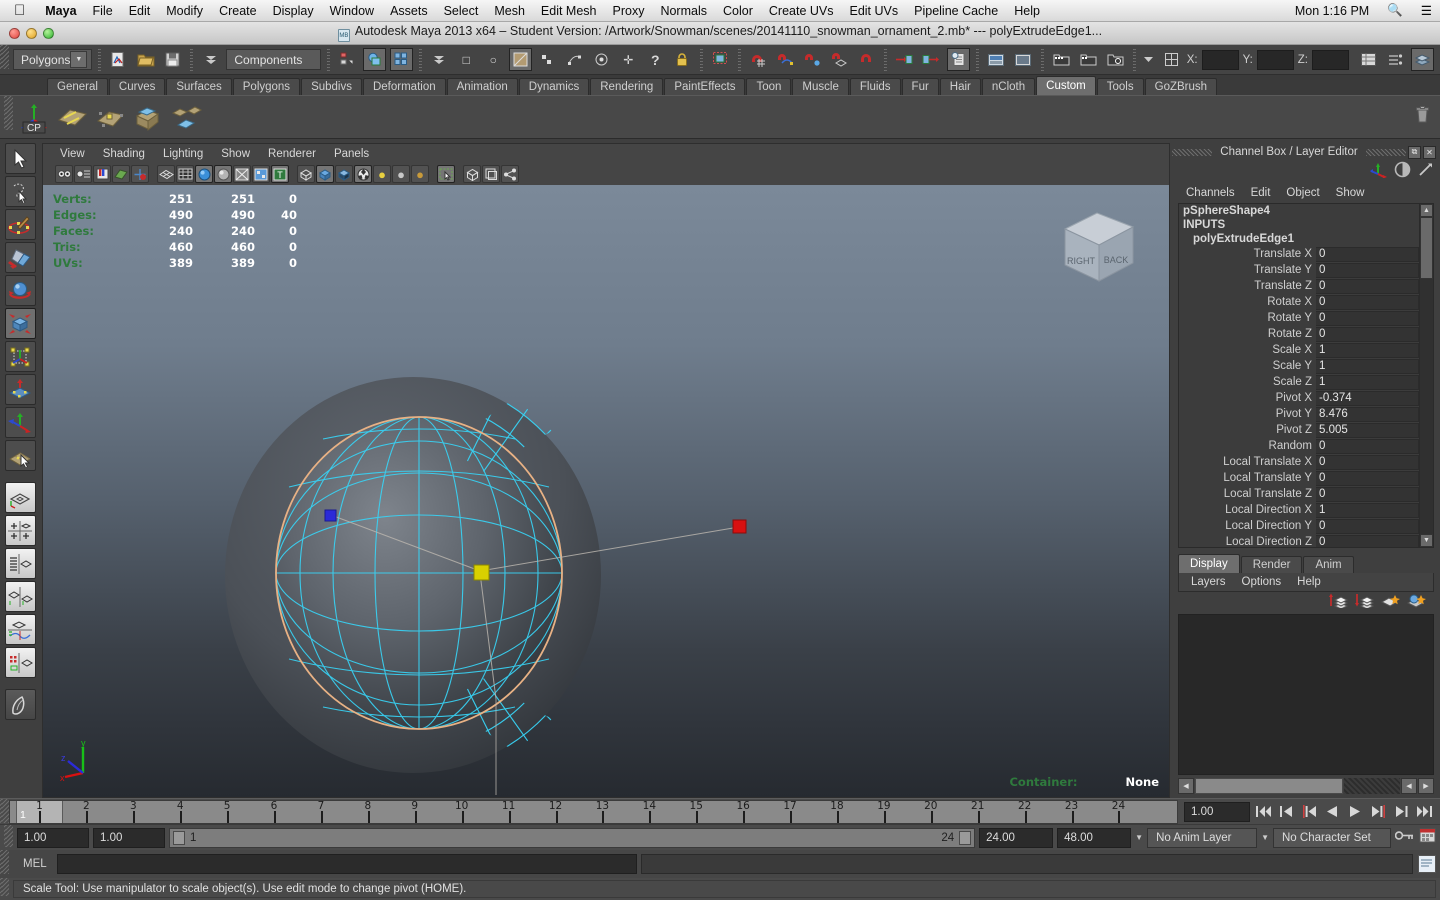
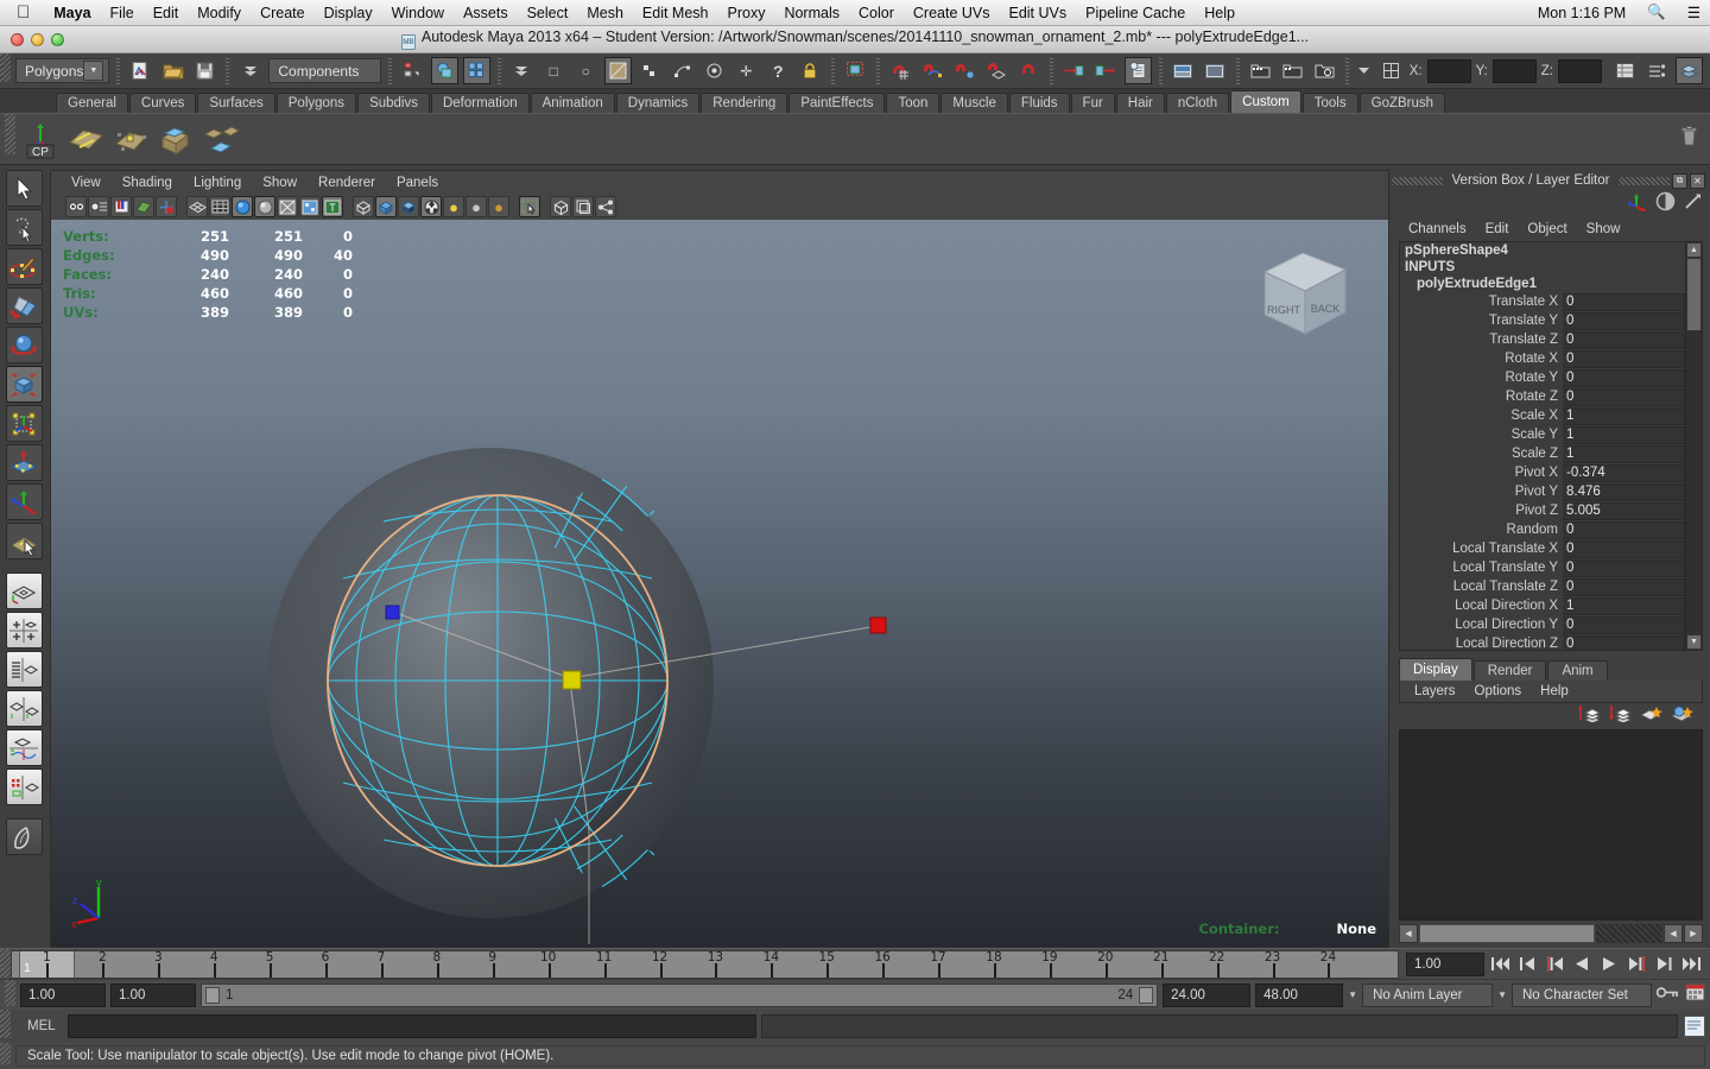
  
  Maya
  File
  Edit
  Modify
  Create
  Display
  Window
  Assets
  Select
  Mesh
  Edit Mesh
  Proxy
  Normals
  Color
  Create UVs
  Edit UVs
  Pipeline Cache
  Help
  Mon 1:16 PM
  🔍
  ☰
  Autodesk Maya 2013 x64 – Student Version: /Artwork/Snowman/scenes/20141110_snowman_ornament_2.mb* --- polyExtrudeEdge1...
  Polygons
  Components
  □
  ○
  ✛
  ?
  X:
  Y:
  Z:
  General
  Curves
  Surfaces
  Polygons
  Subdivs
  Deformation
  Animation
  Dynamics
  Rendering
  PaintEffects
  Toon
  Muscle
  Fluids
  Fur
  Hair
  nCloth
  Custom
  Tools
  GoZBrush
  CP
  View
  Shading
  Lighting
  Show
  Renderer
  Panels
  T
  ●
  ●
  ●
  Verts:	251	251	0
  Edges:	490	490	40
  Faces:	240	240	0
  Tris:	460	460	0
  UVs:	389	389	0
  RIGHT
  BACK
  y
  x
  z
  Container: None
- Channel Box / Layer Editor
+ Version Box / Layer Editor
  ⧉
  ✕
  Channels
  Edit
  Object
  Show
  pSphereShape4
  INPUTS
  polyExtrudeEdge1
  Translate X
  0
  Translate Y
  0
  Translate Z
  0
  Rotate X
  0
  Rotate Y
  0
  Rotate Z
  0
  Scale X
  1
  Scale Y
  1
  Scale Z
  1
  Pivot X
  -0.374
  Pivot Y
  8.476
  Pivot Z
  5.005
  Random
  0
  Local Translate X
  0
  Local Translate Y
  0
  Local Translate Z
  0
  Local Direction X
  1
  Local Direction Y
  0
  Local Direction Z
  0
  Display
  Render
  Anim
  Layers
  Options
  Help
  1
  1
  2
  3
  4
  5
  6
  7
  8
  9
  10
  11
  12
  13
  14
  15
  16
  17
  18
  19
  20
  21
  22
  23
  24
  1.00
  1.00
  1.00
  1
  24
  24.00
  48.00
  ▼
  No Anim Layer
  ▼
  No Character Set
  MEL
  Scale Tool: Use manipulator to scale object(s). Use edit mode to change pivot (HOME).
